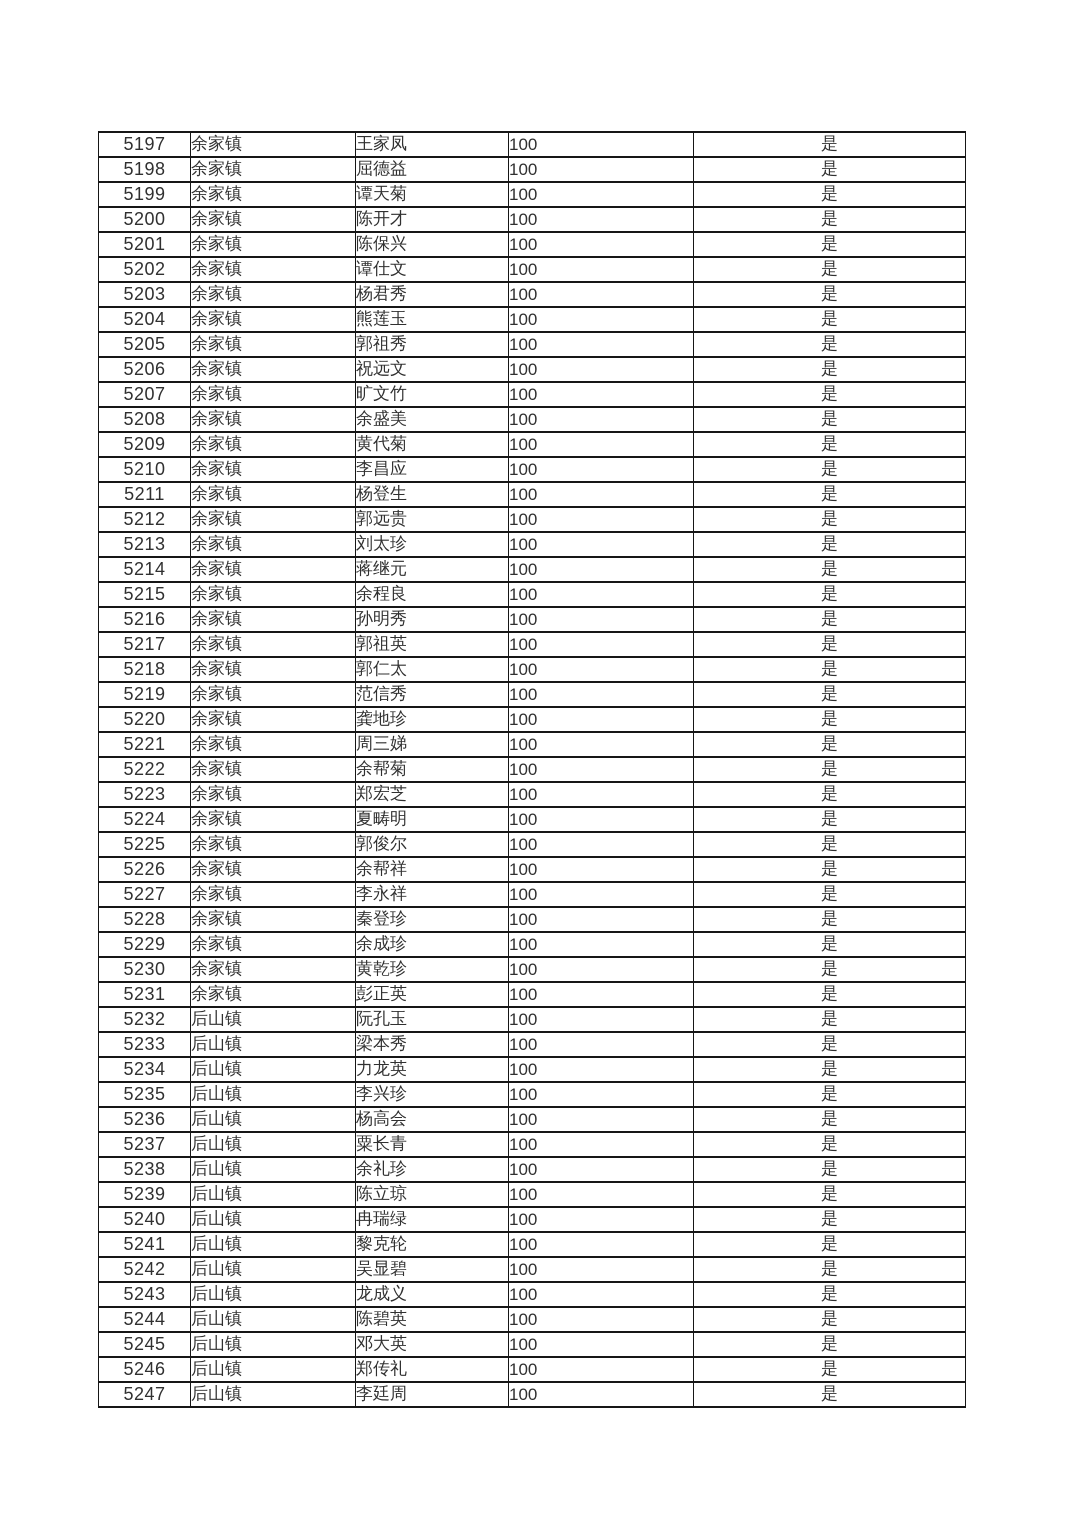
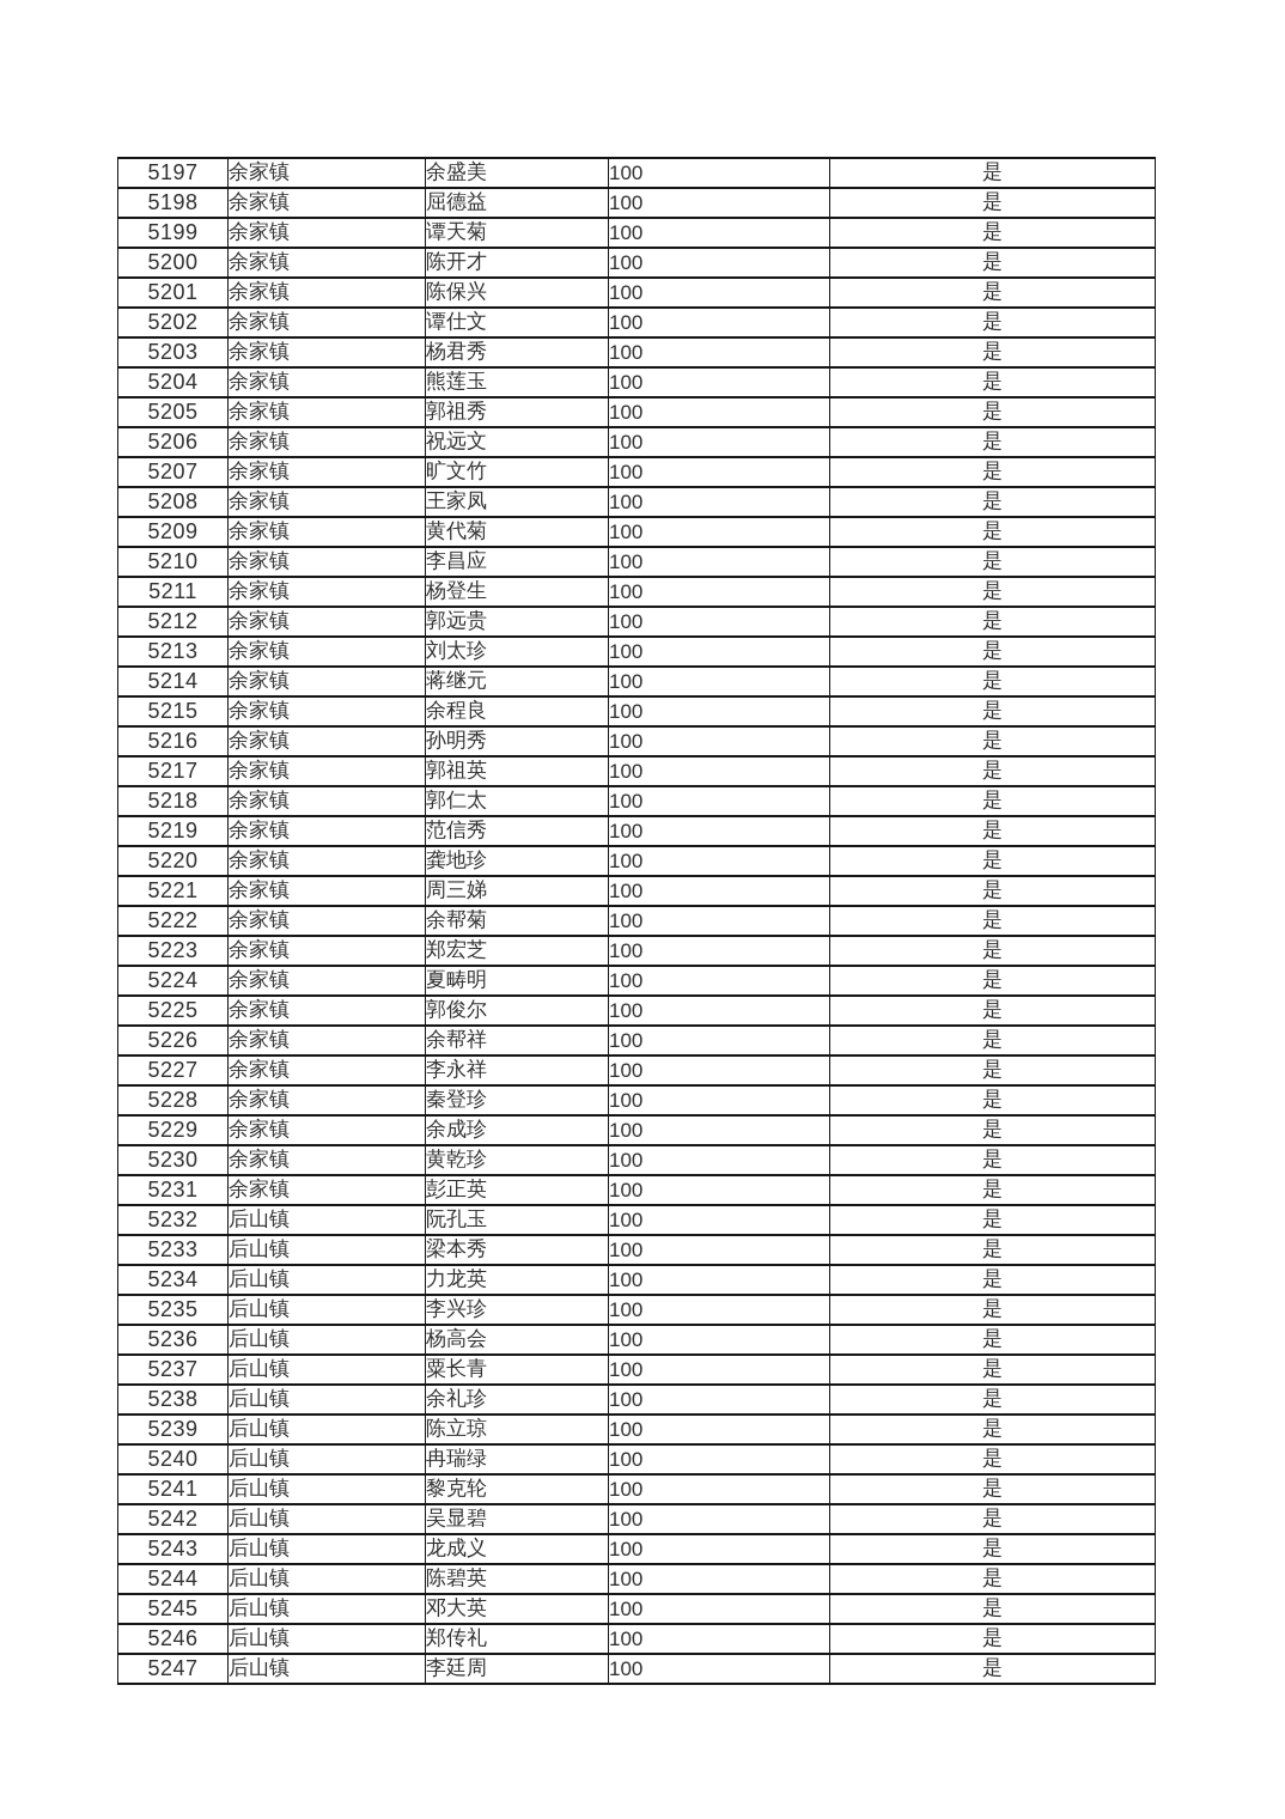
- 5197	余家镇	王家凤	100	是
+ 5197	余家镇	余盛美	100	是
  5198	余家镇	屈德益	100	是
  5199	余家镇	谭天菊	100	是
  5200	余家镇	陈开才	100	是
  5201	余家镇	陈保兴	100	是
  5202	余家镇	谭仕文	100	是
  5203	余家镇	杨君秀	100	是
  5204	余家镇	熊莲玉	100	是
  5205	余家镇	郭祖秀	100	是
  5206	余家镇	祝远文	100	是
  5207	余家镇	旷文竹	100	是
- 5208	余家镇	余盛美	100	是
+ 5208	余家镇	王家凤	100	是
  5209	余家镇	黄代菊	100	是
  5210	余家镇	李昌应	100	是
  5211	余家镇	杨登生	100	是
  5212	余家镇	郭远贵	100	是
  5213	余家镇	刘太珍	100	是
  5214	余家镇	蒋继元	100	是
  5215	余家镇	余程良	100	是
  5216	余家镇	孙明秀	100	是
  5217	余家镇	郭祖英	100	是
  5218	余家镇	郭仁太	100	是
  5219	余家镇	范信秀	100	是
  5220	余家镇	龚地珍	100	是
  5221	余家镇	周三娣	100	是
  5222	余家镇	余帮菊	100	是
  5223	余家镇	郑宏芝	100	是
  5224	余家镇	夏畴明	100	是
  5225	余家镇	郭俊尔	100	是
  5226	余家镇	余帮祥	100	是
  5227	余家镇	李永祥	100	是
  5228	余家镇	秦登珍	100	是
  5229	余家镇	余成珍	100	是
  5230	余家镇	黄乾珍	100	是
  5231	余家镇	彭正英	100	是
  5232	后山镇	阮孔玉	100	是
  5233	后山镇	梁本秀	100	是
  5234	后山镇	力龙英	100	是
  5235	后山镇	李兴珍	100	是
  5236	后山镇	杨高会	100	是
  5237	后山镇	粟长青	100	是
  5238	后山镇	余礼珍	100	是
  5239	后山镇	陈立琼	100	是
  5240	后山镇	冉瑞绿	100	是
  5241	后山镇	黎克轮	100	是
  5242	后山镇	吴显碧	100	是
  5243	后山镇	龙成义	100	是
  5244	后山镇	陈碧英	100	是
  5245	后山镇	邓大英	100	是
  5246	后山镇	郑传礼	100	是
  5247	后山镇	李廷周	100	是
